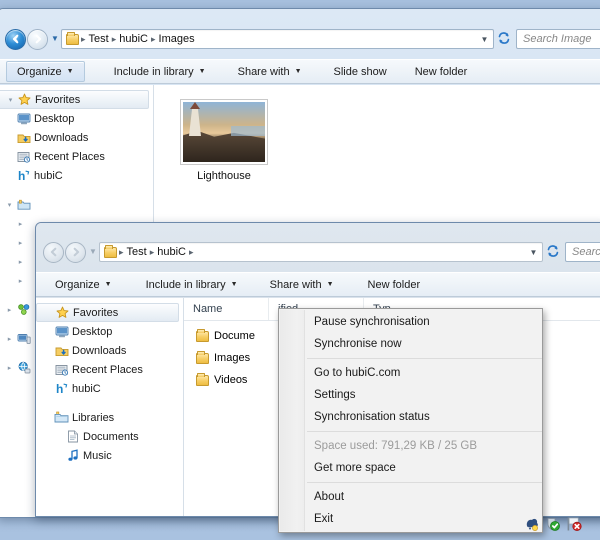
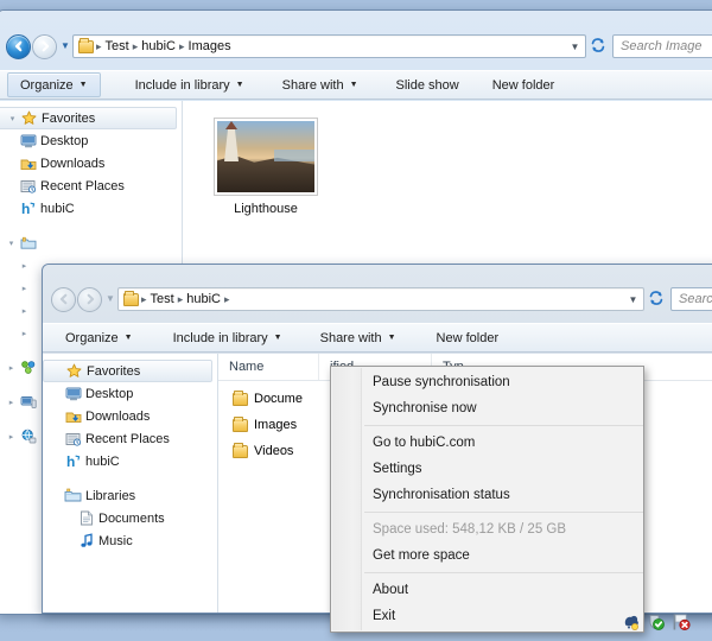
  ▼
  ▸
  Test
  ▸
  hubiC
  ▸
  Images
  ▼
  Search Image
  Organize
  Include in library
  Share with
  Slide show
  New folder
  Favorites
  Desktop
  Downloads
  Recent Places
  h
  hubiC
  Lighthouse
  ▼
  ▸
  Test
  ▸
  hubiC
  ▸
  ▼
  Searc
  Organize
  Include in library
  Share with
  New folder
  Favorites
  Desktop
  Downloads
  Recent Places
  h
  hubiC
  Libraries
  Documents
  Music
  Name
  Docume
  Images
  Videos
  Pause synchronisation
  Synchronise now
  Go to hubiC.com
  Settings
  Synchronisation status
- Space used: 791,29 KB / 25 GB
+ Space used: 548,12 KB / 25 GB
  Get more space
  About
  Exit
